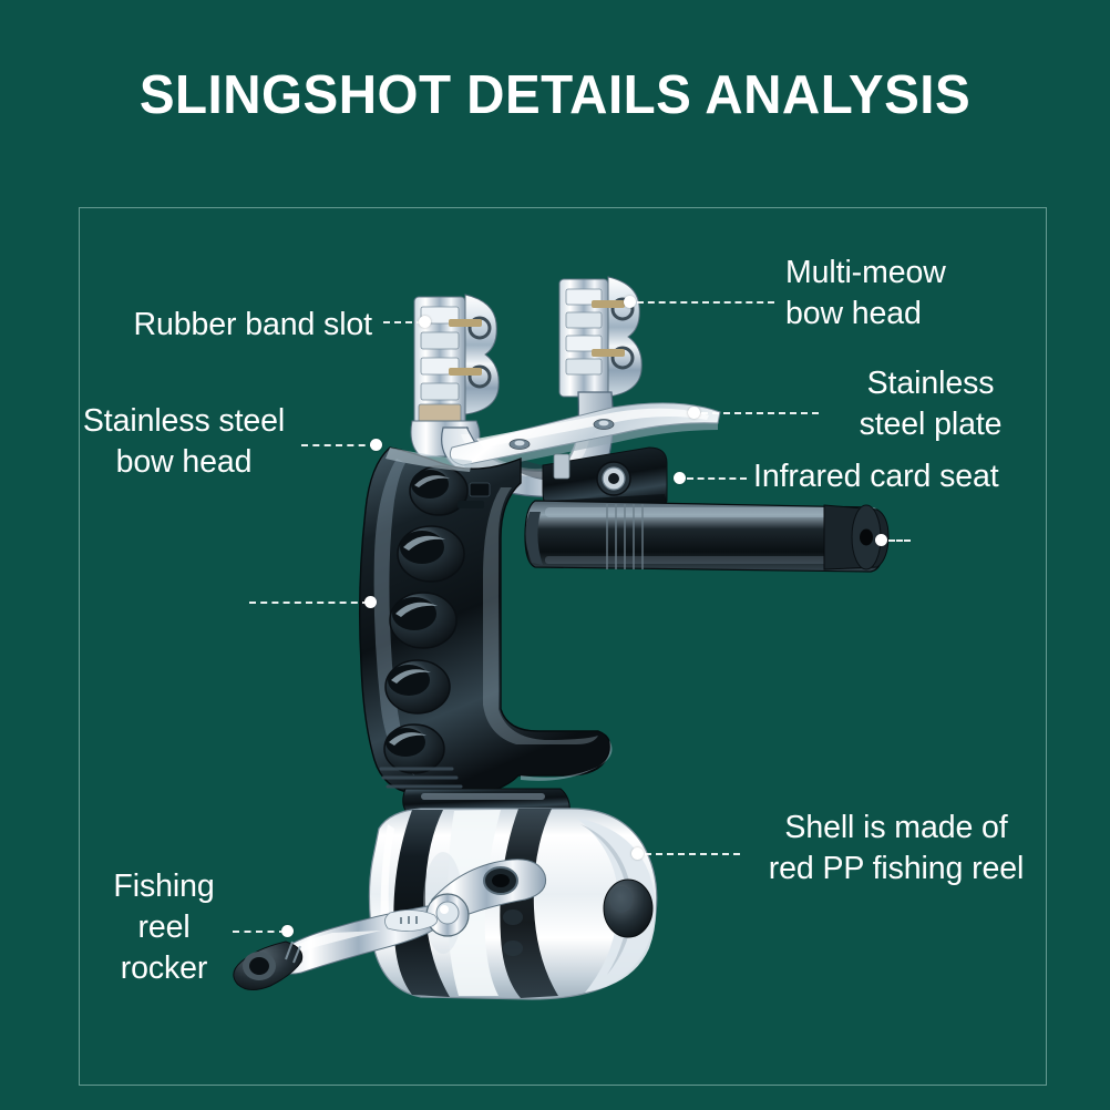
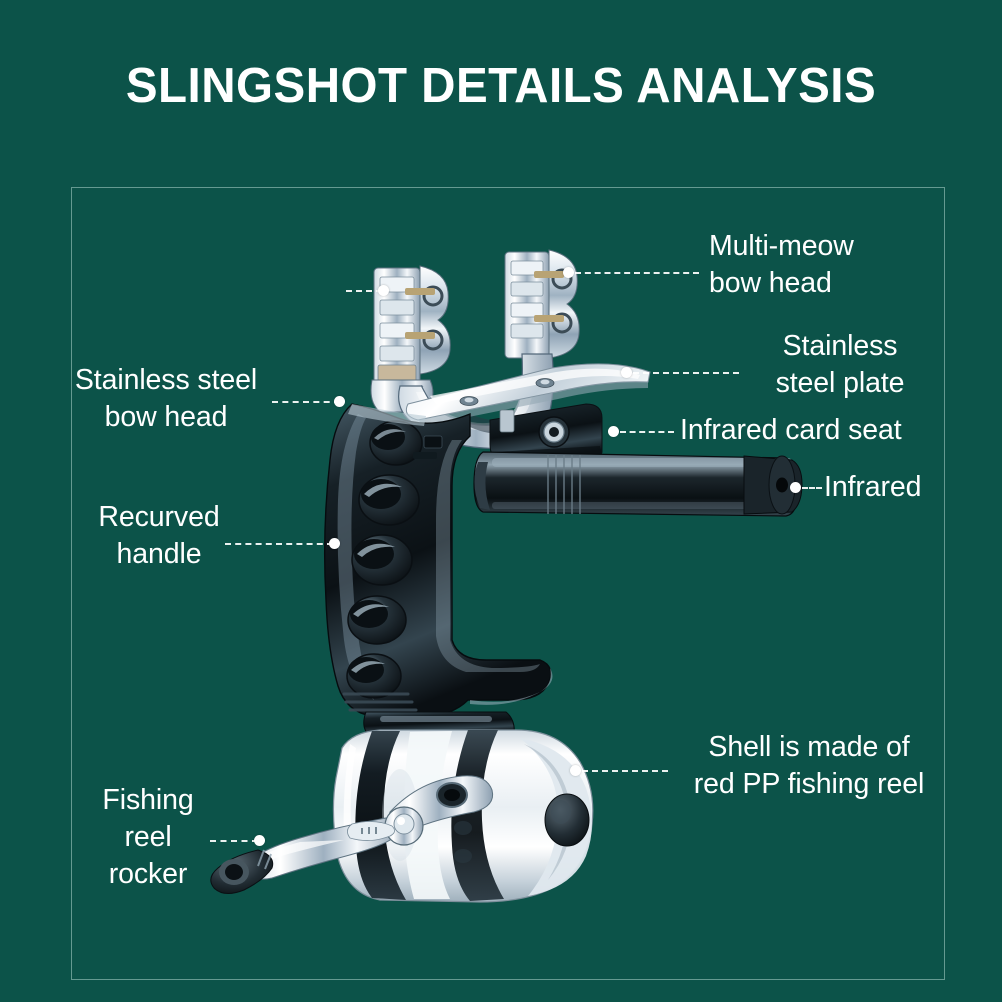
  SLINGSHOT DETAILS ANALYSIS
- Rubber band slot
  Multi-meow
  bow head
  Stainless
  steel plate
  Stainless steel
  bow head
  Infrared card seat
+ Infrared
+ Recurved
+ handle
  Shell is made of
  red PP fishing reel
  Fishing
  reel
  rocker
